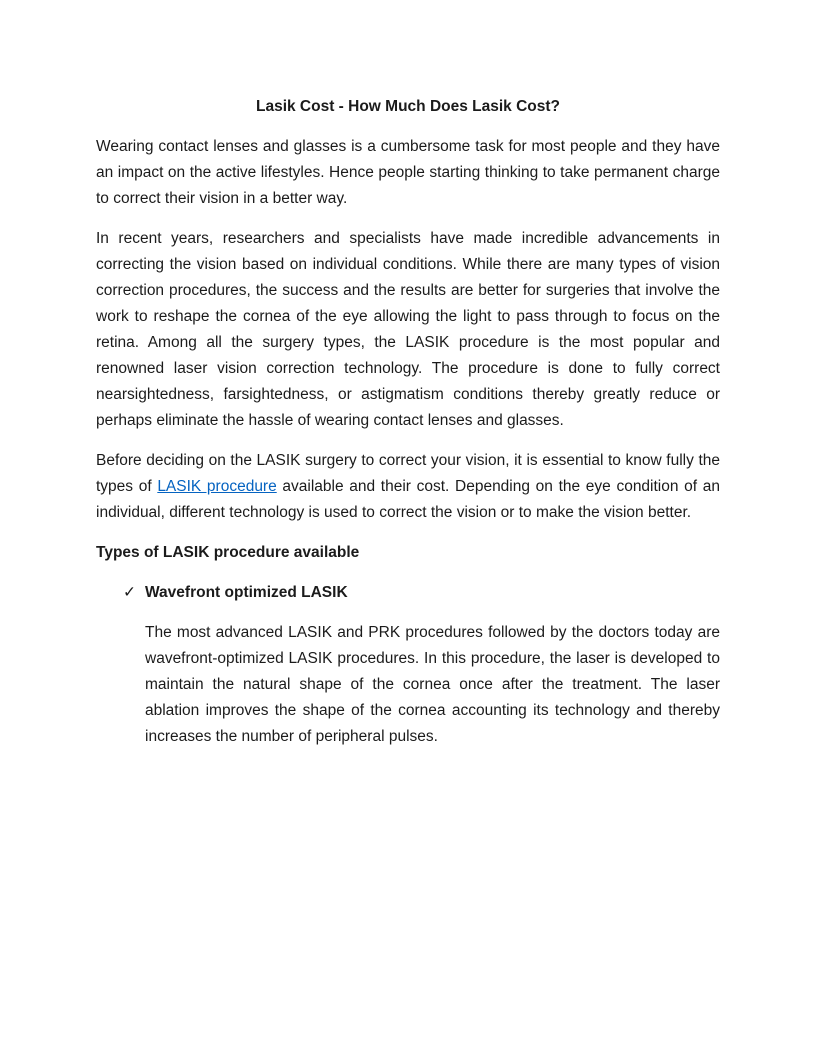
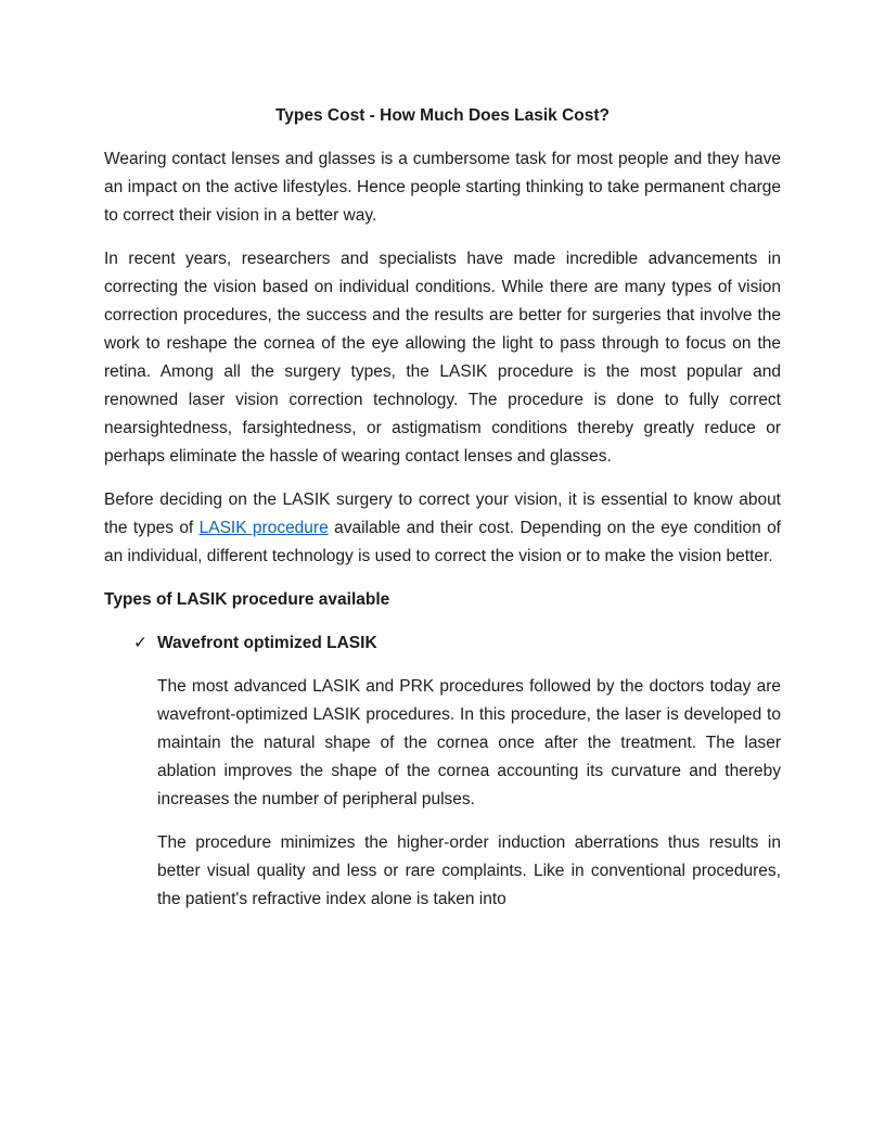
- Lasik Cost - How Much Does Lasik Cost?
+ Types Cost - How Much Does Lasik Cost?
  Wearing contact lenses and glasses is a cumbersome task for most people and they have an impact on the active lifestyles. Hence people starting thinking to take permanent charge to correct their vision in a better way.
  In recent years, researchers and specialists have made incredible advancements in correcting the vision based on individual conditions. While there are many types of vision correction procedures, the success and the results are better for surgeries that involve the work to reshape the cornea of the eye allowing the light to pass through to focus on the retina. Among all the surgery types, the LASIK procedure is the most popular and renowned laser vision correction technology. The procedure is done to fully correct nearsightedness, farsightedness, or astigmatism conditions thereby greatly reduce or perhaps eliminate the hassle of wearing contact lenses and glasses.
- Before deciding on the LASIK surgery to correct your vision, it is essential to know fully the types of LASIK procedure available and their cost. Depending on the eye condition of an individual, different technology is used to correct the vision or to make the vision better.
+ Before deciding on the LASIK surgery to correct your vision, it is essential to know about the types of LASIK procedure available and their cost. Depending on the eye condition of an individual, different technology is used to correct the vision or to make the vision better.
  Types of LASIK procedure available
  ✓
  Wavefront optimized LASIK
- The most advanced LASIK and PRK procedures followed by the doctors today are wavefront-optimized LASIK procedures. In this procedure, the laser is developed to maintain the natural shape of the cornea once after the treatment. The laser ablation improves the shape of the cornea accounting its technology and thereby increases the number of peripheral pulses.
+ The most advanced LASIK and PRK procedures followed by the doctors today are wavefront-optimized LASIK procedures. In this procedure, the laser is developed to maintain the natural shape of the cornea once after the treatment. The laser ablation improves the shape of the cornea accounting its curvature and thereby increases the number of peripheral pulses.
+ The procedure minimizes the higher-order induction aberrations thus results in better visual quality and less or rare complaints. Like in conventional procedures, the patient's refractive index alone is taken into
